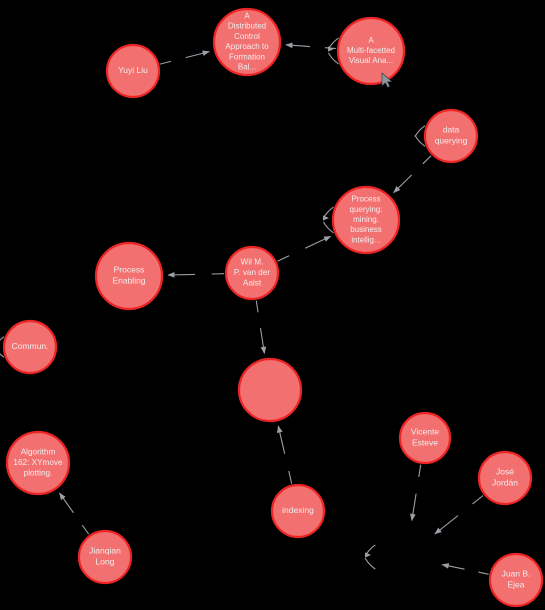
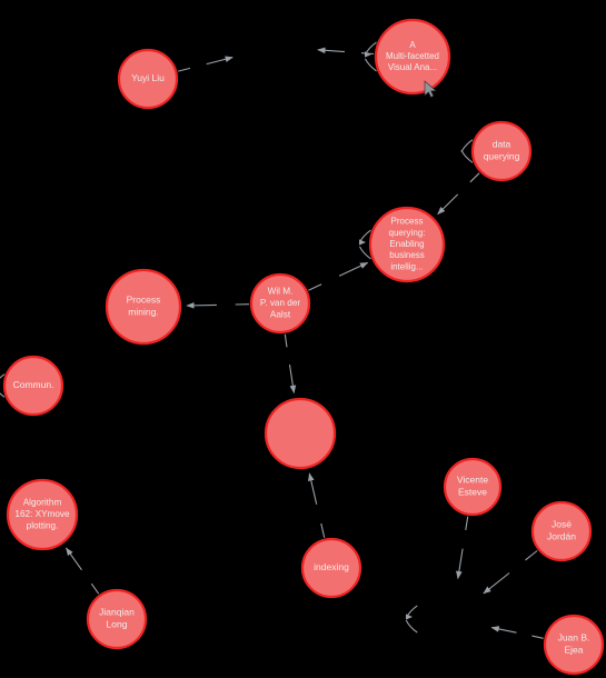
  Yuyi Liu
- A Distributed Control Approach to Formation Bal...
  A Multi-facetted Visual Ana...
  data querying
- Process querying: mining. business intellig...
+ Process querying: Enabling business intellig...
  Wil M. P. van der Aalst
- Process Enabling
+ Process mining.
  Commun.
  Algorithm 162: XYmove plotting.
  Jianqian Long
  indexing
  Vicente Esteve
  José Jordán
  Juan B. Ejea
